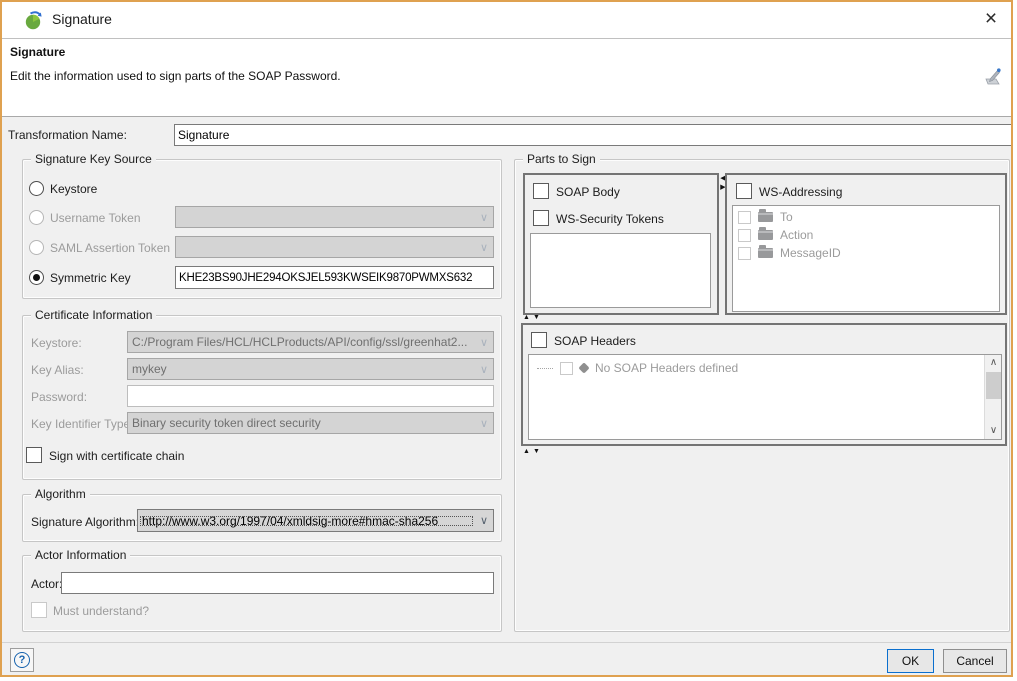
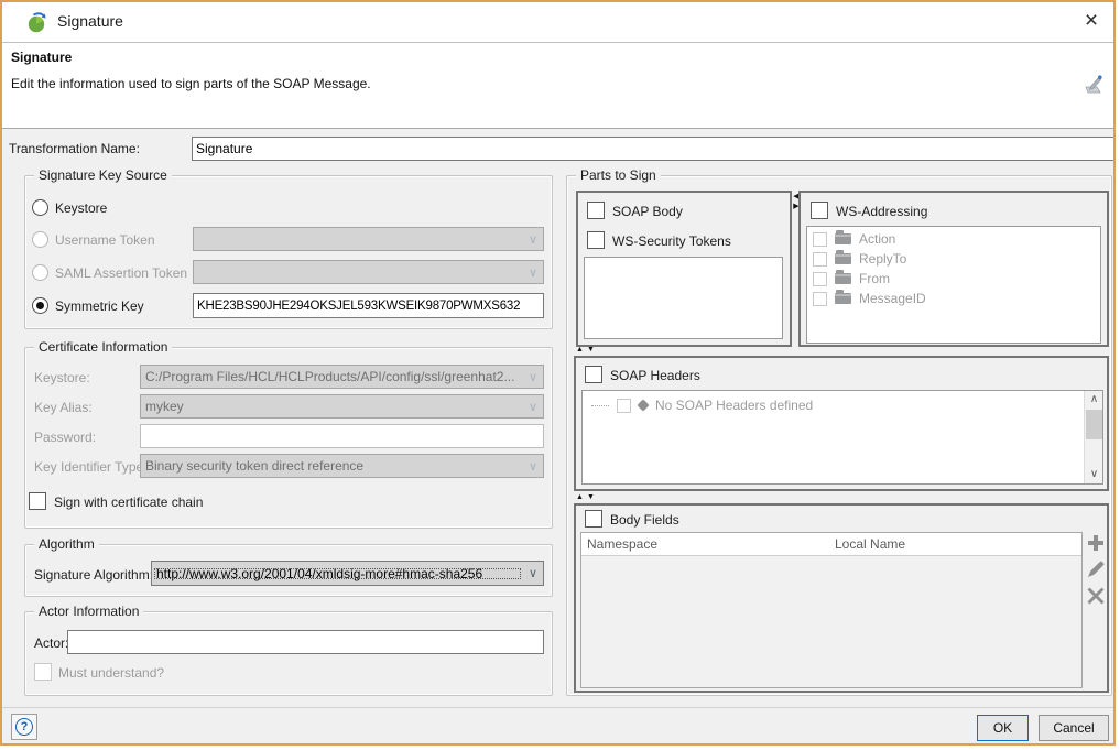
  Signature
  ×
  Signature
- Edit the information used to sign parts of the SOAP Password.
+ Edit the information used to sign parts of the SOAP Message.
  Transformation Name:
  Signature
  Signature Key Source
  Keystore
  Username Token
  ∨
  SAML Assertion Token
  ∨
  Symmetric Key
  KHE23BS90JHE294OKSJEL593KWSEIK9870PWMXS632
  Certificate Information
  Keystore:
  C:/Program Files/HCL/HCLProducts/API/config/ssl/greenhat2...
  ∨
  Key Alias:
  mykey
  ∨
  Password:
  Key Identifier Typ
- Binary security token direct security
+ Binary security token direct reference
  ∨
  Sign with certificate chain
  Algorithm
  Signature Algorithm
- http://www.w3.org/1997/04/xmldsig-more#hmac-sha256
+ http://www.w3.org/2001/04/xmldsig-more#hmac-sha256
  ∨
  Actor Information
  Actor
  Must understand?
  Parts to Sign
  SOAP Body
  WS-Security Tokens
  WS-Addressing
- To
  Action
+ ReplyTo
+ From
  MessageID
  SOAP Headers
  No SOAP Headers defined
  ∧
  ∨
+ Body Fields
+ Namespace
+ Local Name
  ?
  OK
  Cancel
